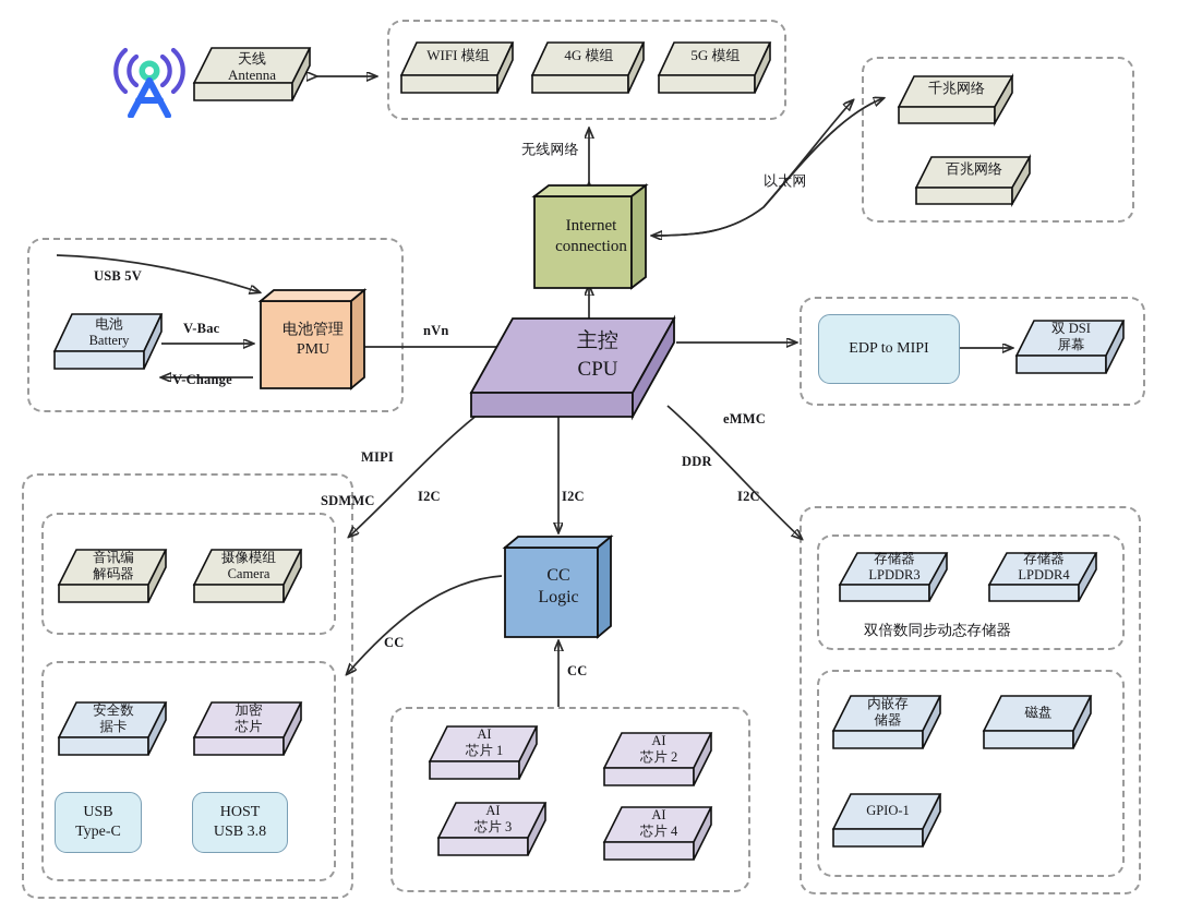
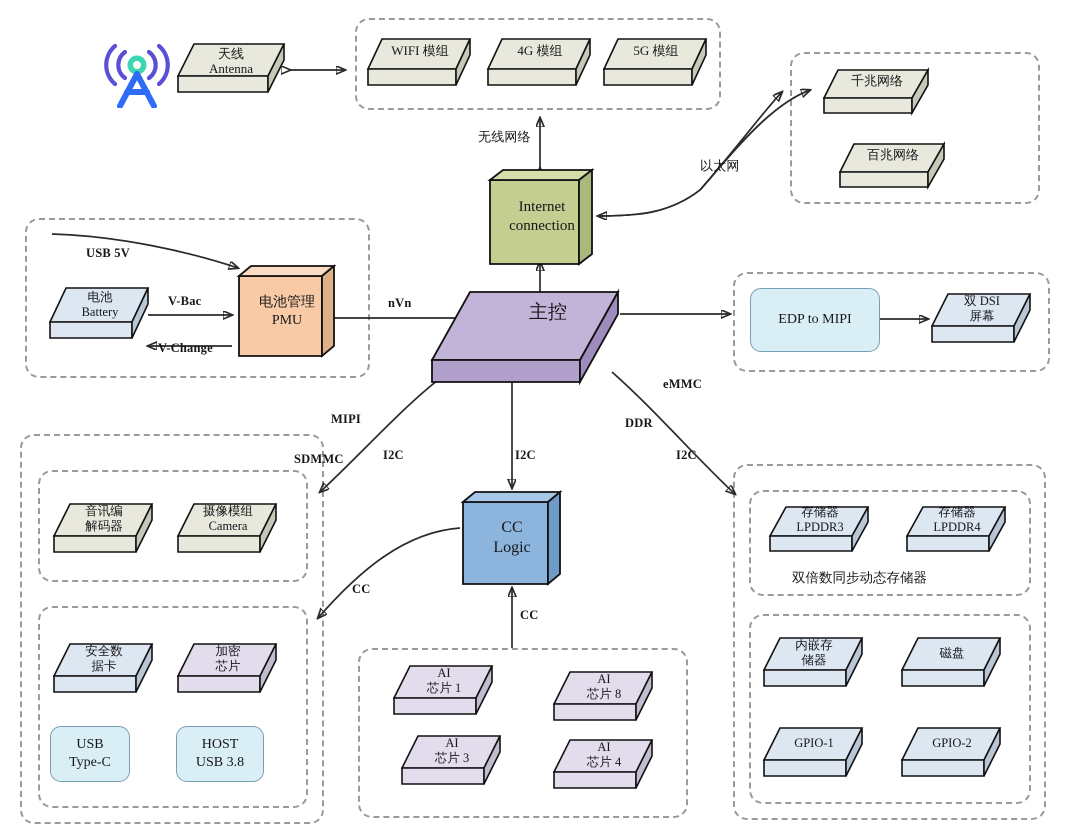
  天线
  Antenna
  WIFI 模组
  4G 模组
  5G 模组
  千兆网络
  百兆网络
  电池
  Battery
  双 DSI
  屏幕
  音讯编
  解码器
  摄像模组
  Camera
  安全数
  据卡
  加密
  芯片
  AI
  芯片 1
  AI
- 芯片 2
+ 芯片 8
  AI
  芯片 3
  AI
  芯片 4
  存储器
  LPDDR3
  存储器
  LPDDR4
  双倍数同步动态存储器
  内嵌存
  储器
  磁盘
  GPIO-1
+ GPIO-2
  Internet
  connection
  电池管理
  PMU
  主控
- CPU
  CC
  Logic
  EDP to MIPI
  USB
  Type-C
  HOST
  USB 3.8
  无线网络
  以太网
  USB 5V
  V-Bac
  V-Change
  nVn
  MIPI
  SDMMC
  I2C
  I2C
  I2C
  DDR
  eMMC
  CC
  CC
